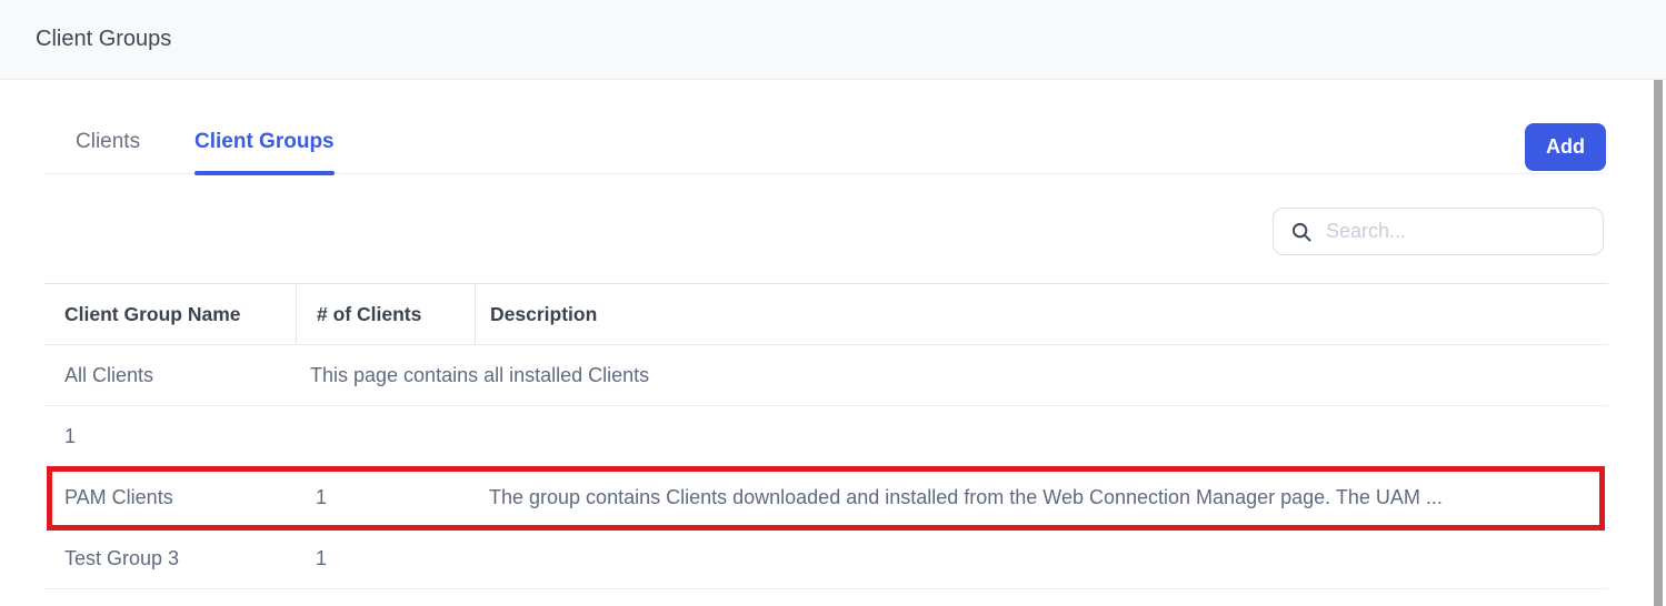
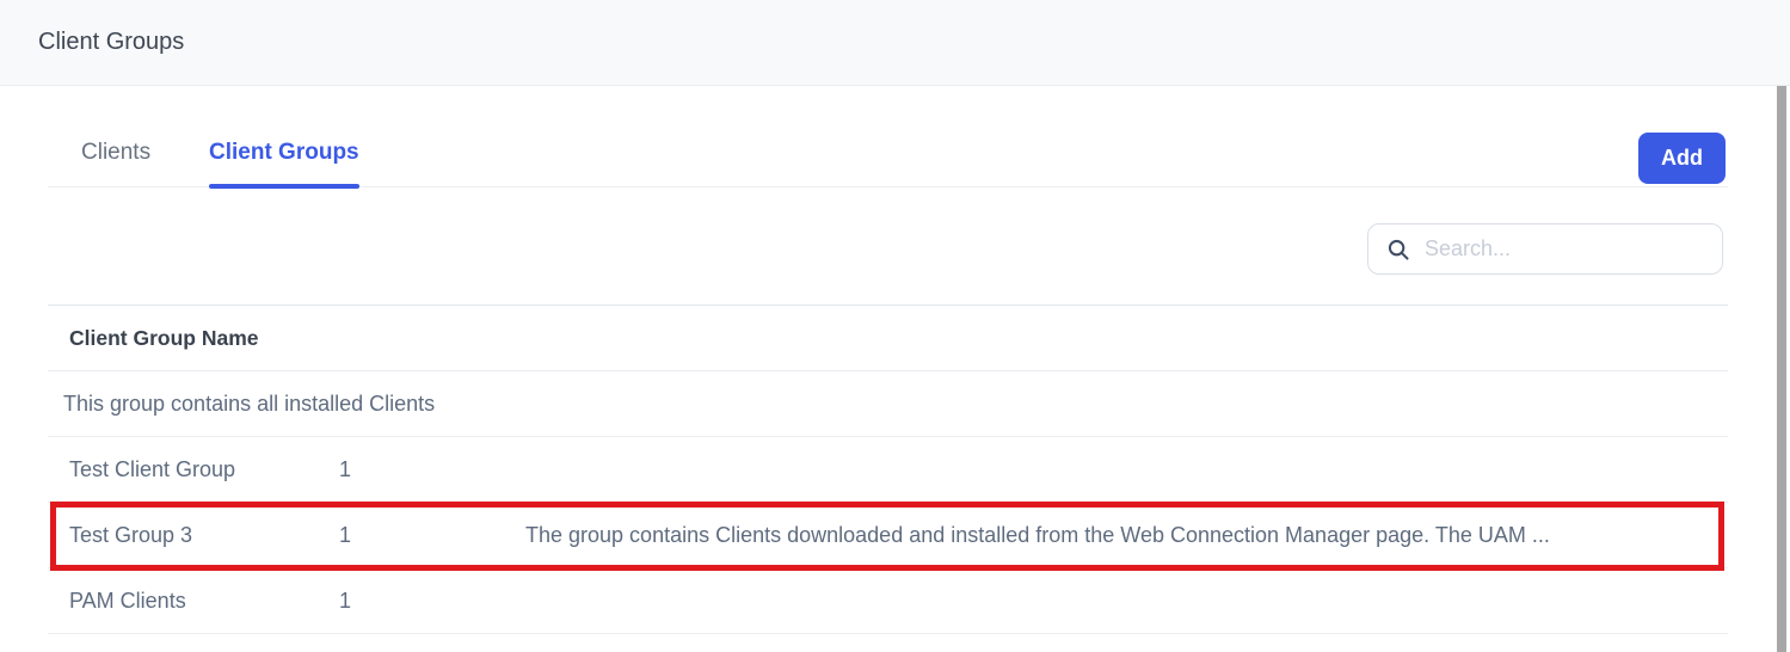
  Client Groups
  Clients
  Client Groups
  Add
  Search...
  Client Group Name
- # of Clients
- Description
- All Clients
- This page contains all installed Clients
+ This group contains all installed Clients
+ Test Client Group
  1
- PAM Clients
+ Test Group 3
  1
  The group contains Clients downloaded and installed from the Web Connection Manager page. The UAM ...
- Test Group 3
+ PAM Clients
  1
